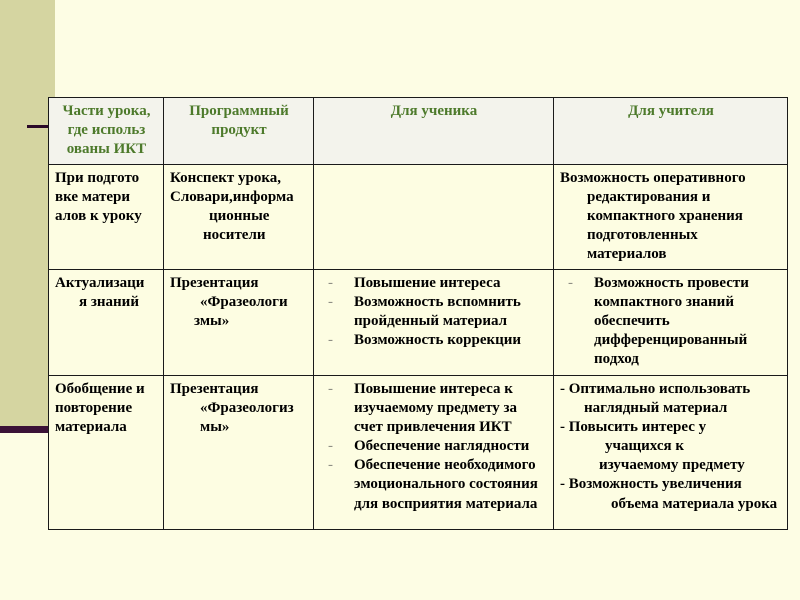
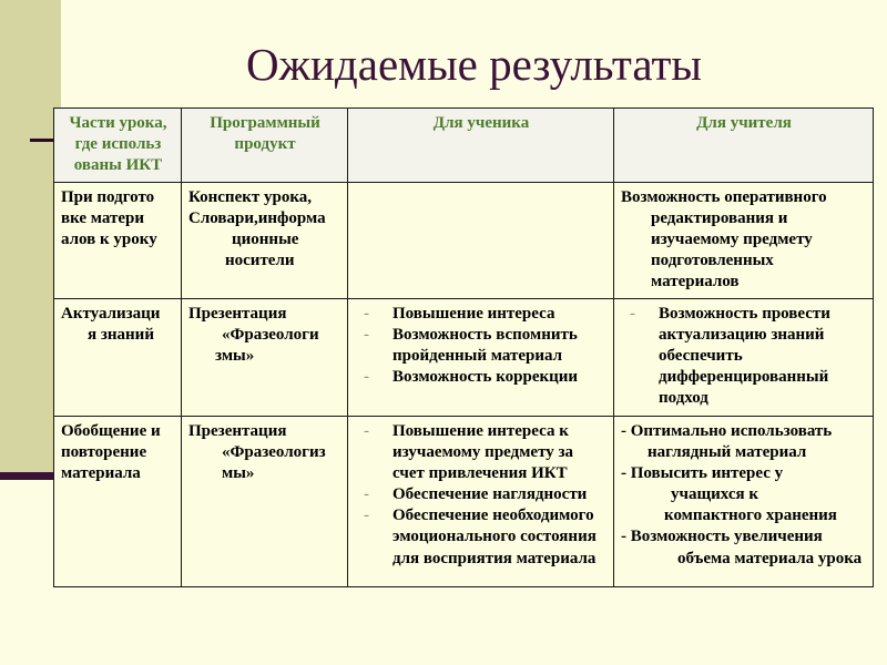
+ Ожидаемые результаты
  Части урока,где использованы ИКТ	Программныйпродукт	Для ученика	Для учителя
- При подготовке материалов к уроку	Конспект урока,Словари,информационныеносители		Возможность оперативногоредактирования икомпактного храненияподготовленныхматериалов
+ При подготовке материалов к уроку	Конспект урока,Словари,информационныеносители		Возможность оперативногоредактирования иизучаемому предметуподготовленныхматериалов
- Актуализация знаний	Презентация«Фразеологизмы»	- Повышение интереса- Возможность вспомнить пройденный материал- Возможность коррекции	- Возможность провести компактного знаний обеспечить дифференцированный подход
+ Актуализация знаний	Презентация«Фразеологизмы»	- Повышение интереса- Возможность вспомнить пройденный материал- Возможность коррекции	- Возможность провести актуализацию знаний обеспечить дифференцированный подход
- Обобщение иповторениематериала	Презентация«Фразеологизмы»	- Повышение интереса к изучаемому предмету за счет привлечения ИКТ- Обеспечение наглядности- Обеспечение необходимого эмоционального состояния для восприятия материала	- Оптимально использоватьнаглядный материал- Повысить интерес уучащихся кизучаемому предмету- Возможность увеличенияобъема материала урока
+ Обобщение иповторениематериала	Презентация«Фразеологизмы»	- Повышение интереса к изучаемому предмету за счет привлечения ИКТ- Обеспечение наглядности- Обеспечение необходимого эмоционального состояния для восприятия материала	- Оптимально использоватьнаглядный материал- Повысить интерес уучащихся ккомпактного хранения- Возможность увеличенияобъема материала урока
